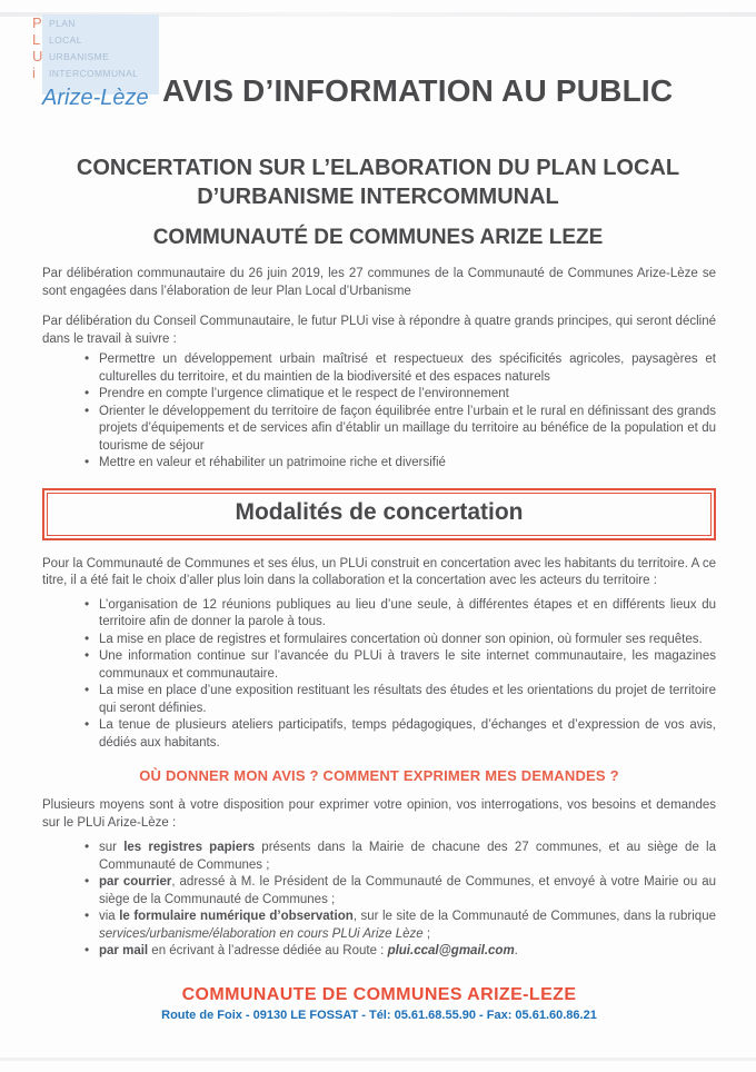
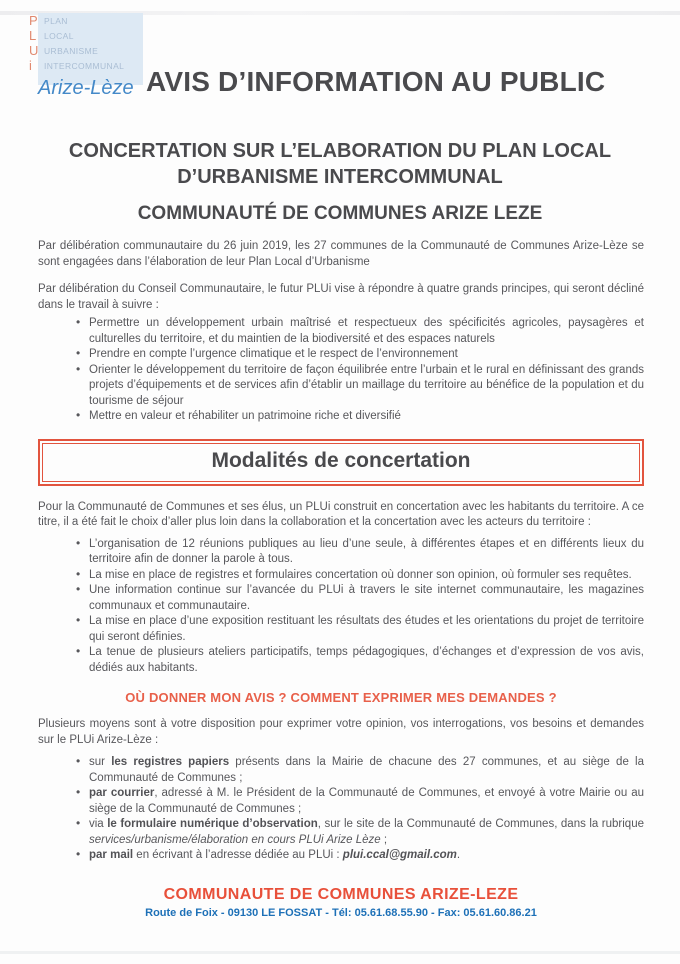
  P
  PLAN
  L
  LOCAL
  U
  URBANISME
  i
  INTERCOMMUNAL
  Arize-Lèze
  AVIS D’INFORMATION AU PUBLIC
  CONCERTATION SUR L’ELABORATION DU PLAN LOCAL
  D’URBANISME INTERCOMMUNAL
  COMMUNAUTÉ DE COMMUNES ARIZE LEZE
  Par délibération communautaire du 26 juin 2019, les 27 communes de la Communauté de Communes Arize-Lèze se sont engagées dans l’élaboration de leur Plan Local d’Urbanisme
  Par délibération du Conseil Communautaire, le futur PLUi vise à répondre à quatre grands principes, qui seront décliné dans le travail à suivre :
  •
  Permettre un développement urbain maîtrisé et respectueux des spécificités agricoles, paysagères et culturelles du territoire, et du maintien de la biodiversité et des espaces naturels
  •
  Prendre en compte l’urgence climatique et le respect de l’environnement
  •
  Orienter le développement du territoire de façon équilibrée entre l’urbain et le rural en définissant des grands projets d’équipements et de services afin d’établir un maillage du territoire au bénéfice de la population et du tourisme de séjour
  •
  Mettre en valeur et réhabiliter un patrimoine riche et diversifié
  Modalités de concertation
  Pour la Communauté de Communes et ses élus, un PLUi construit en concertation avec les habitants du territoire. A ce titre, il a été fait le choix d’aller plus loin dans la collaboration et la concertation avec les acteurs du territoire :
  •
  L’organisation de 12 réunions publiques au lieu d’une seule, à différentes étapes et en différents lieux du territoire afin de donner la parole à tous.
  •
  La mise en place de registres et formulaires concertation où donner son opinion, où formuler ses requêtes.
  •
  Une information continue sur l’avancée du PLUi à travers le site internet communautaire, les magazines communaux et communautaire.
  •
  La mise en place d’une exposition restituant les résultats des études et les orientations du projet de territoire qui seront définies.
  •
  La tenue de plusieurs ateliers participatifs, temps pédagogiques, d’échanges et d’expression de vos avis, dédiés aux habitants.
  OÙ DONNER MON AVIS ? COMMENT EXPRIMER MES DEMANDES ?
  Plusieurs moyens sont à votre disposition pour exprimer votre opinion, vos interrogations, vos besoins et demandes sur le PLUi Arize-Lèze :
  •
  sur les registres papiers présents dans la Mairie de chacune des 27 communes, et au siège de la Communauté de Communes ;
  •
  par courrier, adressé à M. le Président de la Communauté de Communes, et envoyé à votre Mairie ou au siège de la Communauté de Communes ;
  •
  via le formulaire numérique d’observation, sur le site de la Communauté de Communes, dans la rubrique services/urbanisme/élaboration en cours PLUi Arize Lèze ;
  •
- par mail en écrivant à l’adresse dédiée au Route : plui.ccal@gmail.com.
+ par mail en écrivant à l’adresse dédiée au PLUi : plui.ccal@gmail.com.
  COMMUNAUTE DE COMMUNES ARIZE-LEZE
  Route de Foix - 09130 LE FOSSAT - Tél: 05.61.68.55.90 - Fax: 05.61.60.86.21
